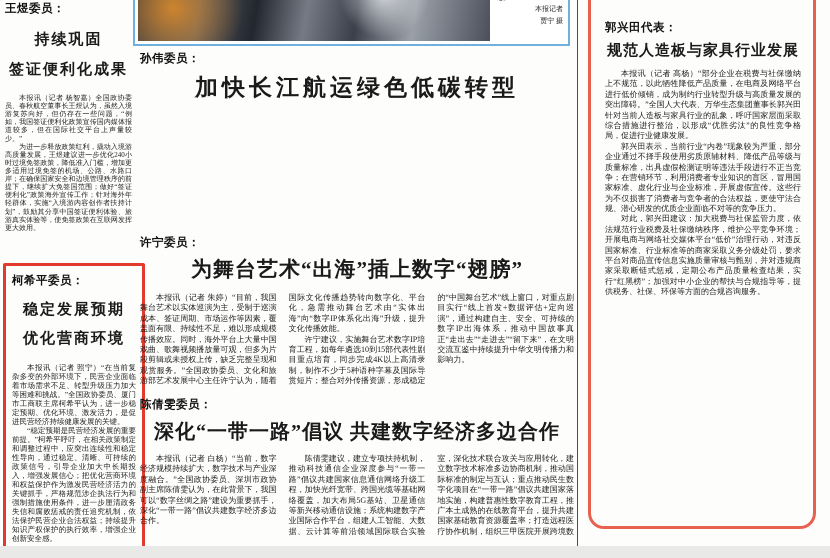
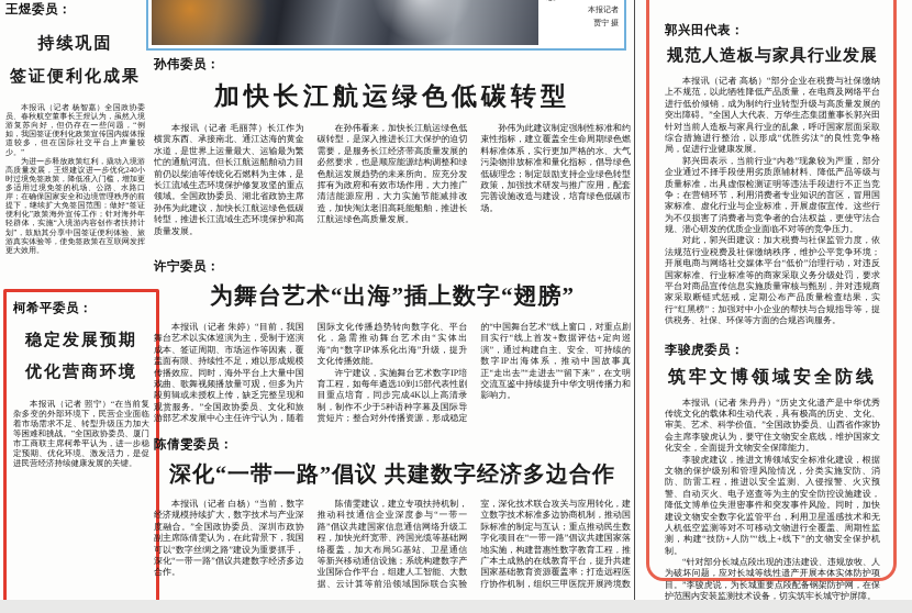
  王煜委员：
  持续巩固
  签证便利化成果
  本报讯（记者 杨智嘉）全国政协委员、春秋航空董事长王煜认为，虽然入境游复苏向好，但仍存在一些问题，“例如，我国签证便利化政策宣传国内媒体报道较多，但在国际社交平台上声量较少。”
  为进一步释放政策红利，撬动入境游高质量发展，王煜建议进一步优化240小时过境免签政策，降低准入门槛，增加更多适用过境免签的机场、公路、水路口岸；在确保国家安全和边境管理秩序的前提下，继续扩大免签国范围；做好“签证便利化”政策海外宣传工作；针对海外年轻群体，实施“入境游内容创作者扶持计划”，鼓励其分享中国签证便利体验、旅游真实体验等，使免签政策在互联网发挥更大效用。
  柯希平委员：
  稳定发展预期
  优化营商环境
  本报讯（记者 照宁）“在当前复杂多变的外部环境下，民营企业面临着市场需求不足、转型升级压力加大等困难和挑战。”全国政协委员、厦门市工商联主席柯希平认为，进一步稳定预期、优化环境、激发活力，是促进民营经济持续健康发展的关键。
- “稳定预期是民营经济发展的重要前提。”柯希平呼吁，在相关政策制定和调整过程中，应突出连续性和稳定性导向，通过稳定、清晰、可持续的政策信号，引导企业加大中长期投入，增强发展信心；把优化营商环境和权益保护作为激发民营经济活力的关键抓手，严格规范涉企执法行为和强制措施使用条件，进一步厘清政务失信和腐败惩戒的责任追究机制，依法保护民营企业合法权益；持续提升知识产权保护的执行效率，增强企业创新安全感。
  本报记者
  贾宁 摄
  孙伟委员：
  加快长江航运绿色低碳转型
+ 本报讯（记者 毛丽萍）长江作为横贯东西、承接南北、通江达海的黄金水道，是世界上运量最大、运输最为繁忙的通航河流。但长江航运船舶动力目前仍以柴油等传统化石燃料为主体，是长江流域生态环境保护修复攻坚的重点领域。全国政协委员、湖北省政协主席孙伟为此建议，加快长江航运绿色低碳转型，推进长江流域生态环境保护和高质量发展。
+ 在孙伟看来，加快长江航运绿色低碳转型，是深入推进长江大保护的迫切需要，是服务长江经济带高质量发展的必然要求，也是顺应能源结构调整和绿色航运发展趋势的未来所向。应充分发挥有为政府和有效市场作用，大力推广清洁能源应用，大力实施节能减排改造，加快淘汰老旧高耗能船舶，推进长江航运绿色高质量发展。
+ 孙伟为此建议制定强制性标准和约束性指标，建立覆盖全生命周期绿色燃料标准体系，实行更加严格的水、大气污染物排放标准和量化指标，倡导绿色低碳理念；制定鼓励支持企业绿色转型政策，加强技术研发与推广应用，配套完善设施改造与建设，培育绿色低碳市场。
  许宁委员：
  为舞台艺术“出海”插上数字“翅膀”
  本报讯（记者 朱婷）“目前，我国舞台艺术以实体巡演为主，受制于巡演成本、签证周期、市场运作等因素，覆盖面有限、持续性不足，难以形成规模传播效应。同时，海外平台上大量中国戏曲、歌舞视频播放量可观，但多为片段剪辑或未授权上传，缺乏完整呈现和观赏服务。”全国政协委员、文化和旅游部艺术发展中心主任许宁认为，随着国际文化传播趋势转向数字化、平台化，急需推动舞台艺术由“实体出海”向“数字IP体系化出海”升级，提升文化传播效能。
  许宁建议，实施舞台艺术数字IP培育工程，如每年遴选10到15部代表性剧目重点培育，同步完成4K以上高清录制，制作不少于5种语种字幕及国际导赏短片；整合对外传播资源，形成稳定的“中国舞台艺术”线上窗口，对重点剧目实行“线上首发+数据评估+定向巡演”，通过构建自主、安全、可持续的数字IP出海体系，推动中国故事真正“走出去”“走进去”“留下来”，在文明交流互鉴中持续提升中华文明传播力和影响力。
  陈倩雯委员：
  深化“一带一路”倡议 共建数字经济多边合作
  本报讯（记者 白杨）“当前，数字经济规模持续扩大，数字技术与产业深度融合。”全国政协委员、深圳市政协副主席陈倩雯认为，在此背景下，我国可以“数字丝绸之路”建设为重要抓手，深化“一带一路”倡议共建数字经济多边合作。
  陈倩雯建议，建立专项扶持机制，推动科技通信企业深度参与“一带一路”倡议共建国家信息通信网络升级工程，加快光纤宽带、跨国光缆等基础网络覆盖，加大布局5G基站、卫星通信等新兴移动通信设施；系统构建数字产业国际合作平台，组建人工智能、大数据、云计算等前沿领域国际联合实验室，深化技术联合攻关与应用转化，建立数字技术标准多边协商机制，推动国际标准的制定与互认；重点推动民生数字化项目在“一带一路”倡议共建国家落地实施，构建普惠性数字教育工程，推广本土成熟的在线教育平台，提升共建国家基础教育资源覆盖率；打造远程医疗协作机制，组织三甲医院开展跨境数
  郭兴田代表：
  规范人造板与家具行业发展
  本报讯（记者 高杨）“部分企业在税费与社保缴纳上不规范，以此牺牲降低产品质量，在电商及网络平台进行低价倾销，成为制约行业转型升级与高质量发展的突出障碍。”全国人大代表、万华生态集团董事长郭兴田针对当前人造板与家具行业的乱象，呼吁国家层面采取综合措施进行整治，以形成“优胜劣汰”的良性竞争格局，促进行业健康发展。
  郭兴田表示，当前行业“内卷”现象较为严重，部分企业通过不择手段使用劣质原辅材料、降低产品等级与质量标准，出具虚假检测证明等违法手段进行不正当竞争；在营销环节，利用消费者专业知识的盲区，冒用国家标准、虚化行业与企业标准，开展虚假宣传。这些行为不仅损害了消费者与竞争者的合法权益，更使守法合规、潜心研发的优质企业面临不对等的竞争压力。
  对此，郭兴田建议：加大税费与社保监管力度，依法规范行业税费及社保缴纳秩序，维护公平竞争环境；开展电商与网络社交媒体平台“低价”治理行动，对违反国家标准、行业标准等的商家采取义务分级处罚，要求平台对商品宣传信息实施质量审核与甄别，并对违规商家采取断链式惩戒，定期公布产品质量检查结果，实行“红黑榜”；加强对中小企业的帮扶与合规指导等，提供税务、社保、环保等方面的合规咨询服务。
+ 李骏虎委员：
+ 筑牢文博领域安全防线
+ 本报讯（记者 朱丹丹）“历史文化遗产是中华优秀传统文化的载体和生动代表，具有极高的历史、文化、审美、艺术、科学价值。”全国政协委员、山西省作家协会主席李骏虎认为，要守住文物安全底线，维护国家文化安全，全面提升文物安全保障能力。
+ 李骏虎建议，推进文博领域安全标准化建设，根据文物的保护级别和管理风险情况，分类实施安防、消防、防雷工程，推进以安全监测、入侵报警、火灾预警、自动灭火、电子巡查等为主的安全防控设施建设，降低文博单位失泄密事件和突发事件风险。同时，加快建设文物安全数字化监管平台，利用卫星遥感技术和无人机低空监测等对不可移动文物进行全覆盖、周期性监测，构建“技防+人防”“线上+线下”的文物安全保护机制。
+ “针对部分长城点段出现的违法建设、违规放牧、人为破坏问题，应对长城等线性遗产开展本体实体防护项目。”李骏虎说，为长城重要点段配备钢架防护网，在保护范围内安装监测技术设备，切实筑牢长城守护屏障。
